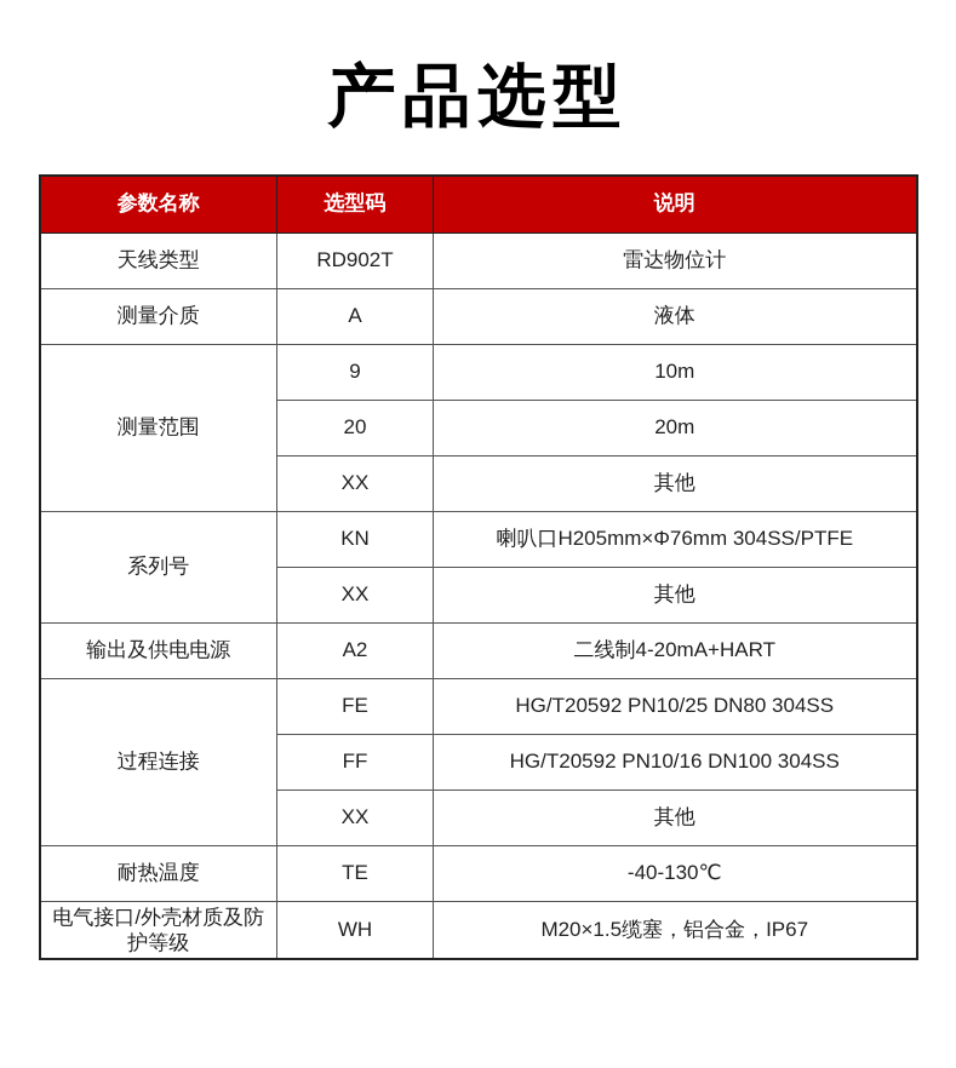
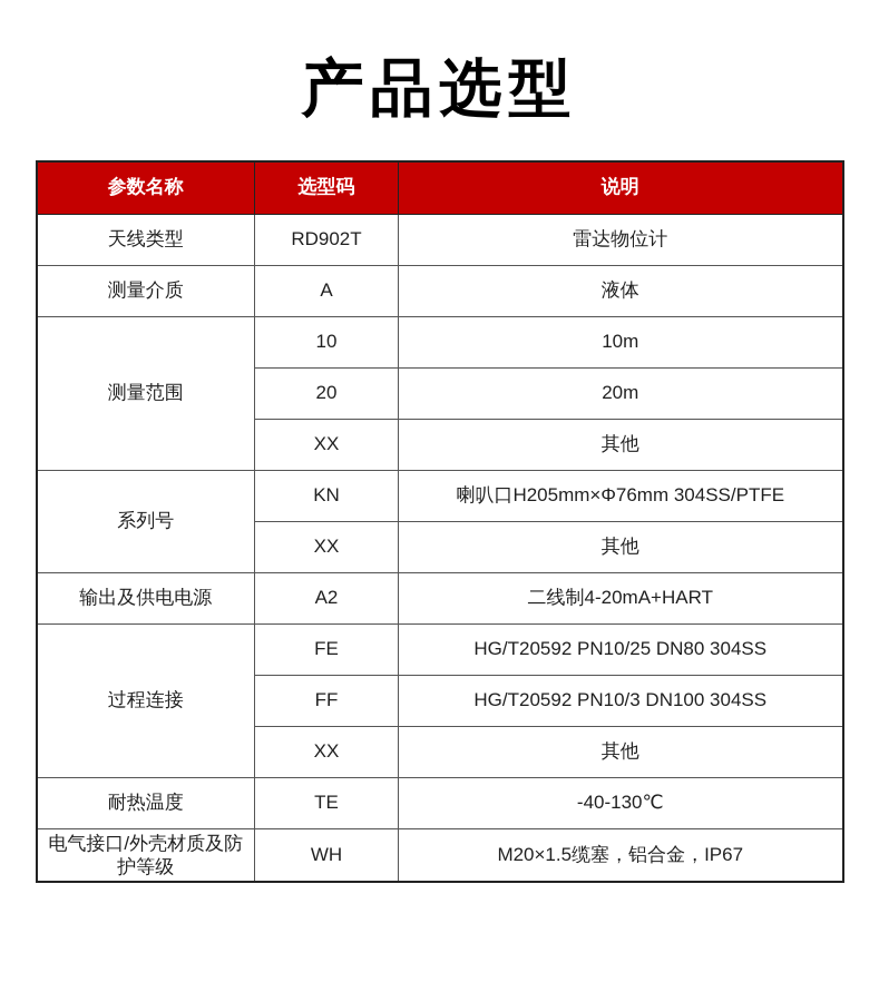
  产品选型
  参数名称	选型码	说明
  天线类型	RD902T	雷达物位计
  测量介质	A	液体
- 测量范围	9	10m
+ 测量范围	10	10m
  20	20m
  XX	其他
  系列号	KN	喇叭口H205mm×Φ76mm 304SS/PTFE
  XX	其他
  输出及供电电源	A2	二线制4-20mA+HART
  过程连接	FE	HG/T20592 PN10/25 DN80 304SS
- FF	HG/T20592 PN10/16 DN100 304SS
+ FF	HG/T20592 PN10/3 DN100 304SS
  XX	其他
  耐热温度	TE	-40-130℃
  电气接口/外壳材质及防护等级	WH	M20×1.5缆塞，铝合金，IP67
